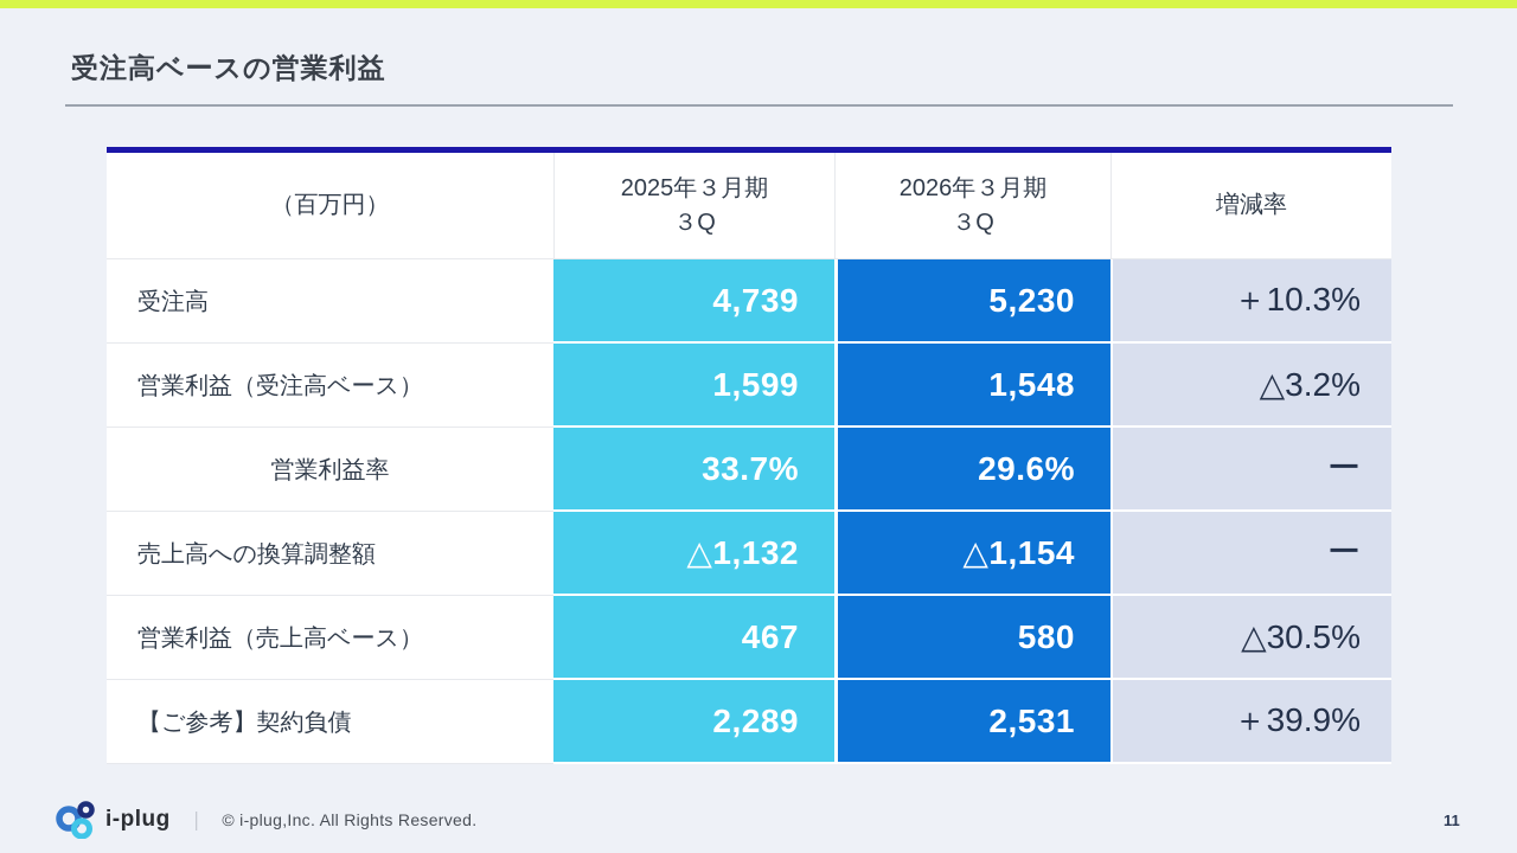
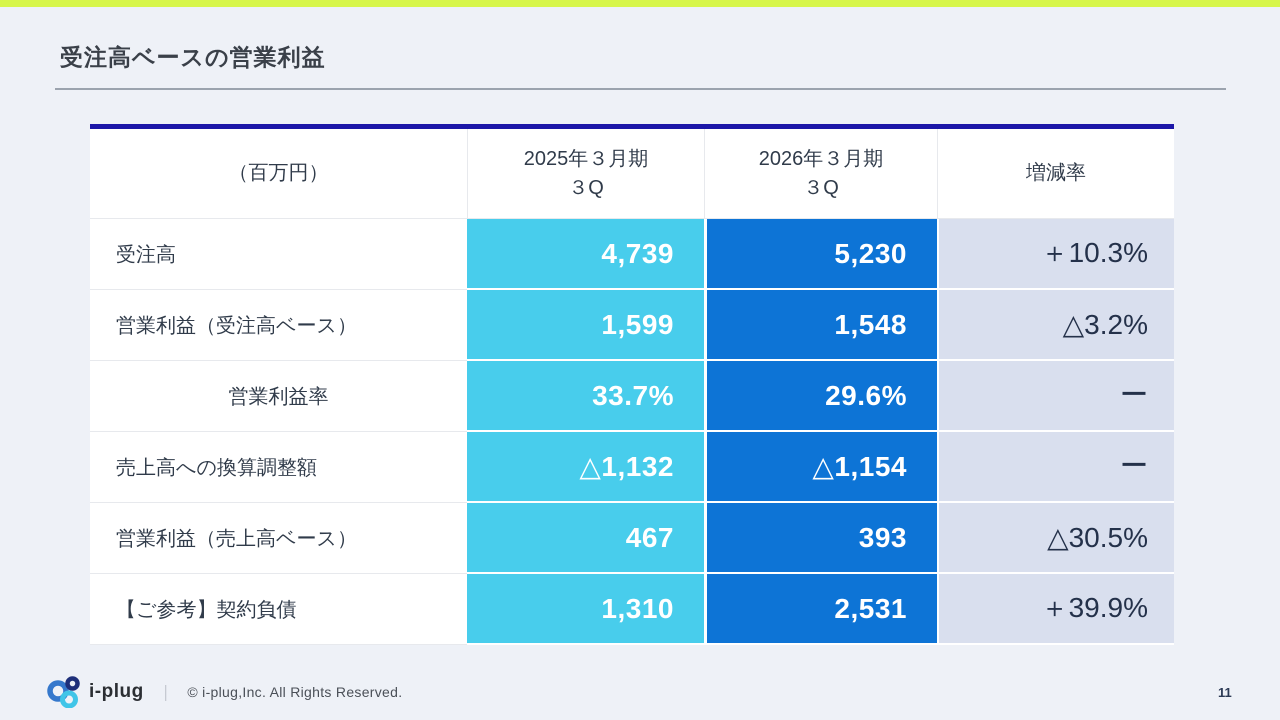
  受注高ベースの営業利益
  （百万円）
  2025年３月期
  ３Q
  2026年３月期
  ３Q
  増減率
  受注高
  4,739
  5,230
  ＋10.3%
  営業利益（受注高ベース）
  1,599
  1,548
  △3.2%
  営業利益率
  33.7%
  29.6%
  ー
  売上高への換算調整額
  △1,132
  △1,154
  ー
  営業利益（売上高ベース）
  467
- 580
+ 393
  △30.5%
  【ご参考】契約負債
- 2,289
+ 1,310
  2,531
  ＋39.9%
  i-plug
  ｜
  © i-plug,Inc. All Rights Reserved.
  11
